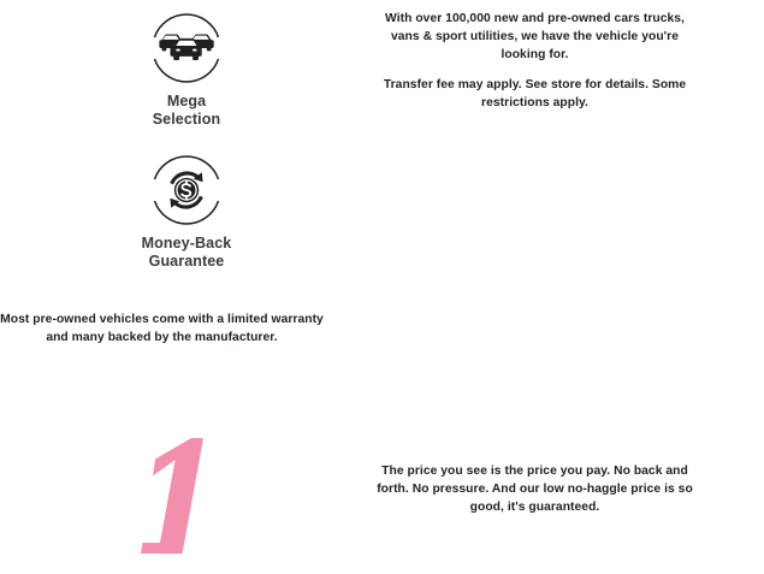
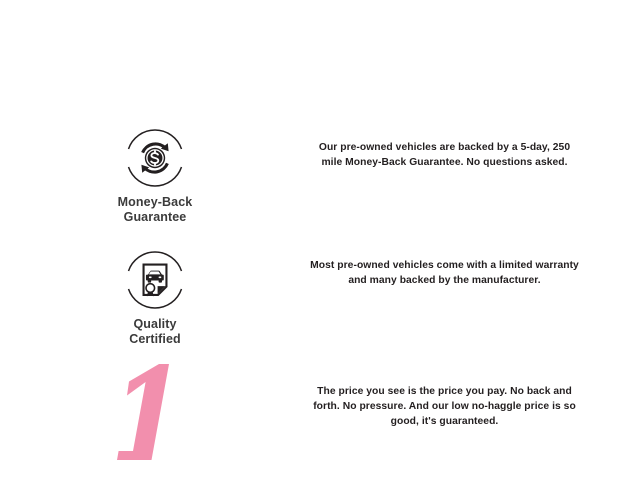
- Mega
- Selection
- With over 100,000 new and pre-owned cars trucks, vans & sport utilities, we have the vehicle you're looking for.
- Transfer fee may apply. See store for details. Some restrictions apply.
  Money-Back
  Guarantee
+ Our pre-owned vehicles are backed by a 5-day, 250 mile Money-Back Guarantee. No questions asked.
+ Quality
+ Certified
  Most pre-owned vehicles come with a limited warranty and many backed by the manufacturer.
  The price you see is the price you pay. No back and forth. No pressure. And our low no-haggle price is so good, it's guaranteed.
